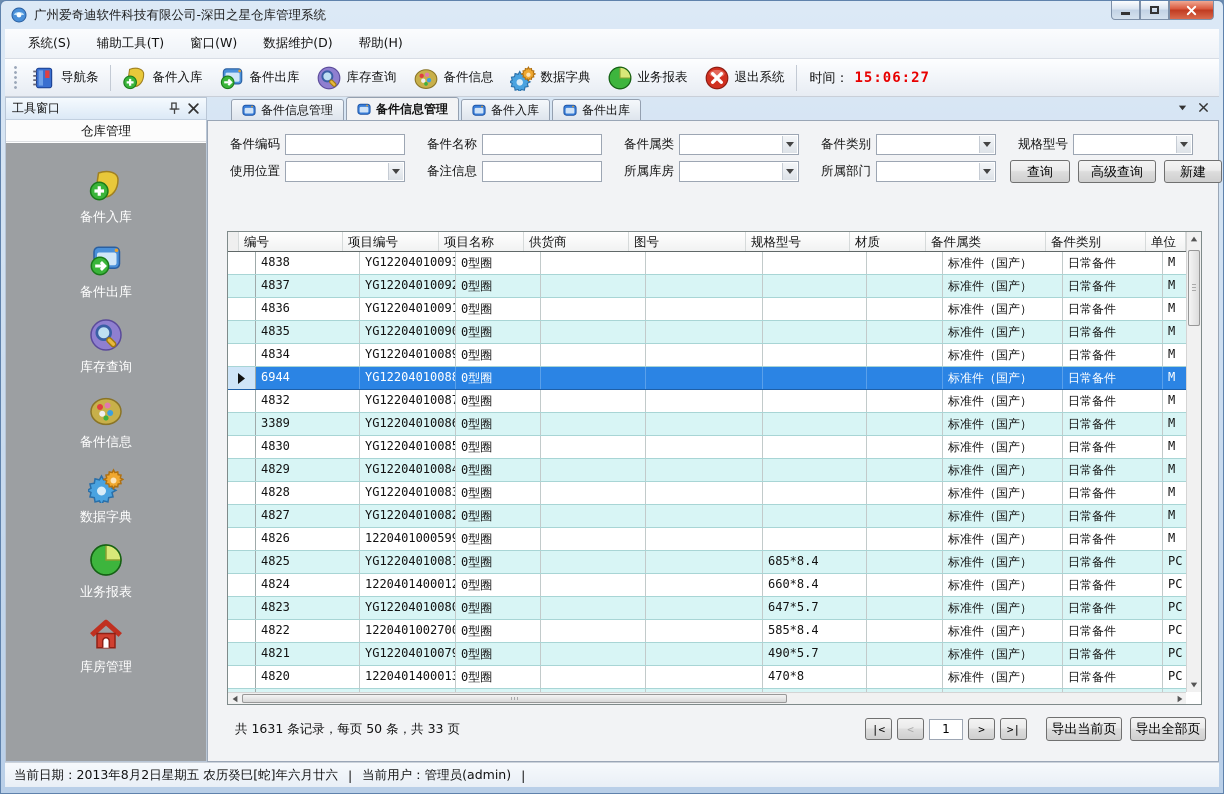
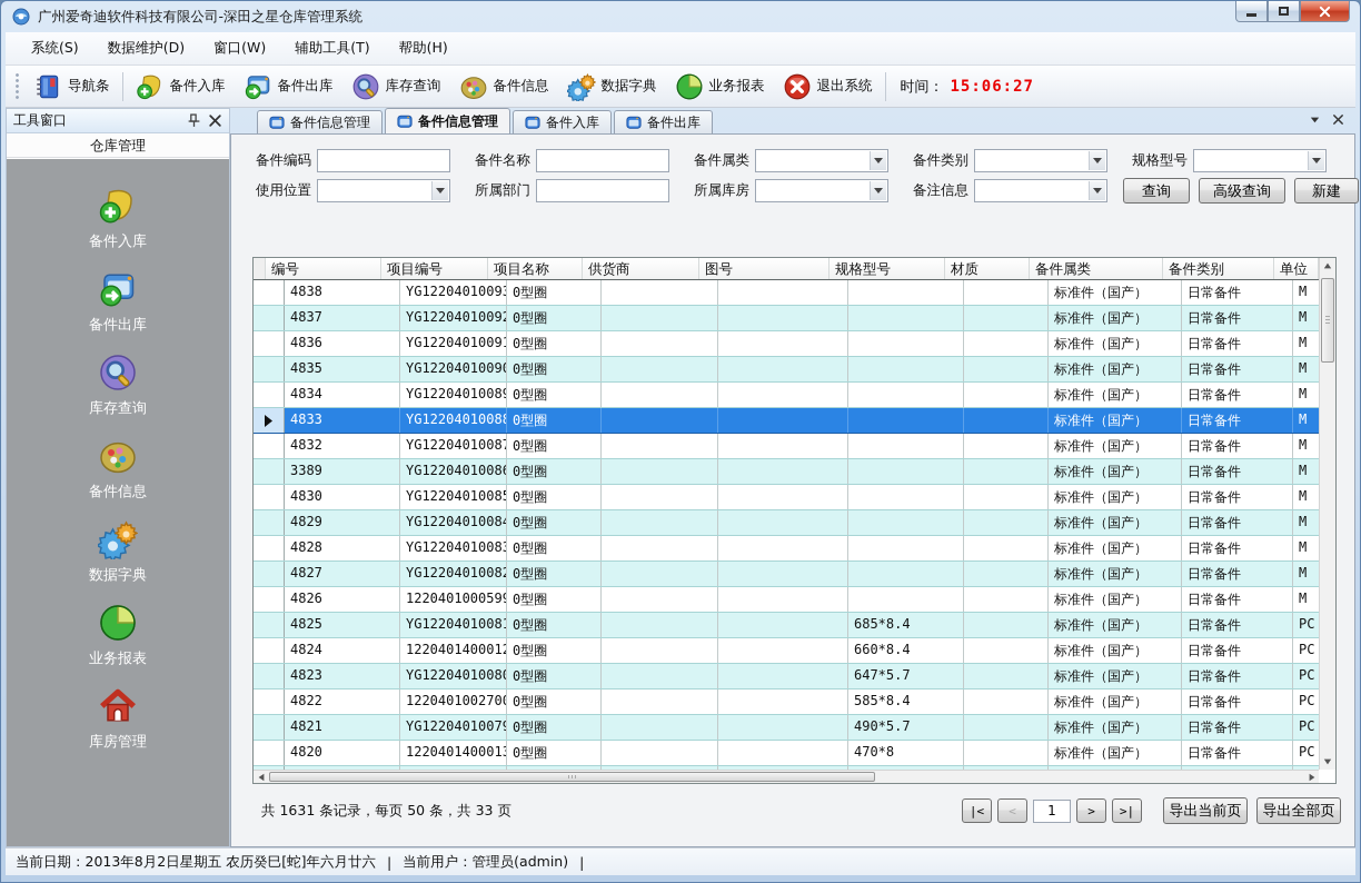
  广州爱奇迪软件科技有限公司-深田之星仓库管理系统
  系统(S)
- 辅助工具(T)
+ 数据维护(D)
  窗口(W)
- 数据维护(D)
+ 辅助工具(T)
  帮助(H)
  导航条
  备件入库
  备件出库
  库存查询
  备件信息
  数据字典
  业务报表
  退出系统
  时间：
  15:06:27
  工具窗口
  仓库管理
  备件入库
  备件出库
  库存查询
  备件信息
  数据字典
  业务报表
  库房管理
  备件信息管理
  备件信息管理
  备件入库
  备件出库
  备件编码
  备件名称
  备件属类
  备件类别
  规格型号
  使用位置
- 备注信息
+ 所属部门
  所属库房
- 所属部门
+ 备注信息
  查询
  高级查询
  新建
  编号
  项目编号
  项目名称
  供货商
  图号
  规格型号
  材质
  备件属类
  备件类别
  单位
  4838
  YG12204010093
  0型圈
  标准件（国产）
  日常备件
  M
  4837
  YG12204010092
  0型圈
  标准件（国产）
  日常备件
  M
  4836
  YG12204010091
  0型圈
  标准件（国产）
  日常备件
  M
  4835
  YG12204010090
  0型圈
  标准件（国产）
  日常备件
  M
  4834
  YG12204010089
  0型圈
  标准件（国产）
  日常备件
  M
- 6944
+ 4833
  YG12204010088
  0型圈
  标准件（国产）
  日常备件
  M
  4832
  YG12204010087
  0型圈
  标准件（国产）
  日常备件
  M
  3389
  YG12204010086
  0型圈
  标准件（国产）
  日常备件
  M
  4830
  YG12204010085
  0型圈
  标准件（国产）
  日常备件
  M
  4829
  YG12204010084
  0型圈
  标准件（国产）
  日常备件
  M
  4828
  YG12204010083
  0型圈
  标准件（国产）
  日常备件
  M
  4827
  YG12204010082
  0型圈
  标准件（国产）
  日常备件
  M
  4826
  1220401000599
  0型圈
  标准件（国产）
  日常备件
  M
  4825
  YG12204010081
  0型圈
  685*8.4
  标准件（国产）
  日常备件
  PC
  4824
  1220401400012
  0型圈
  660*8.4
  标准件（国产）
  日常备件
  PC
  4823
  YG12204010080
  0型圈
  647*5.7
  标准件（国产）
  日常备件
  PC
  4822
  1220401002700
  0型圈
  585*8.4
  标准件（国产）
  日常备件
  PC
  4821
  YG12204010079
  0型圈
  490*5.7
  标准件（国产）
  日常备件
  PC
  4820
  1220401400013
  0型圈
  470*8
  标准件（国产）
  日常备件
  PC
  共 1631 条记录，每页 50 条，共 33 页
  |<
  <
  1
  >
  >|
  导出当前页
  导出全部页
  当前日期：2013年8月2日星期五 农历癸巳[蛇]年六月廿六
  |
  当前用户：管理员(admin)
  |
